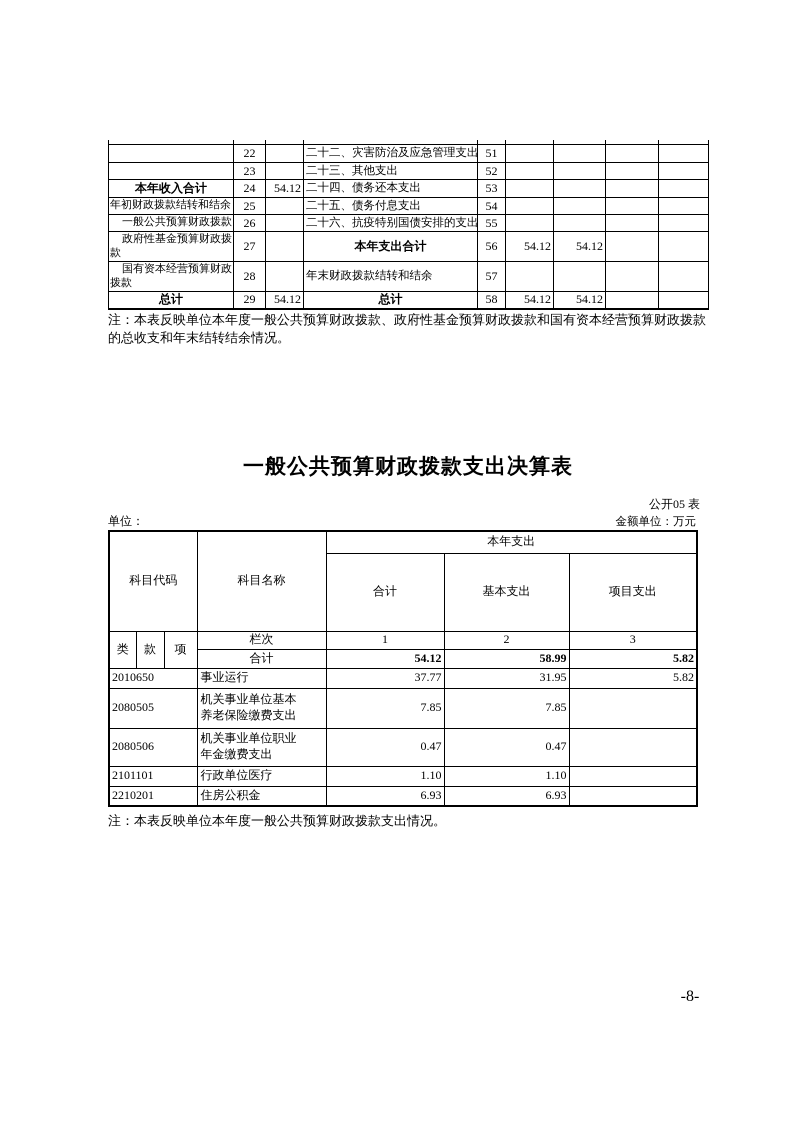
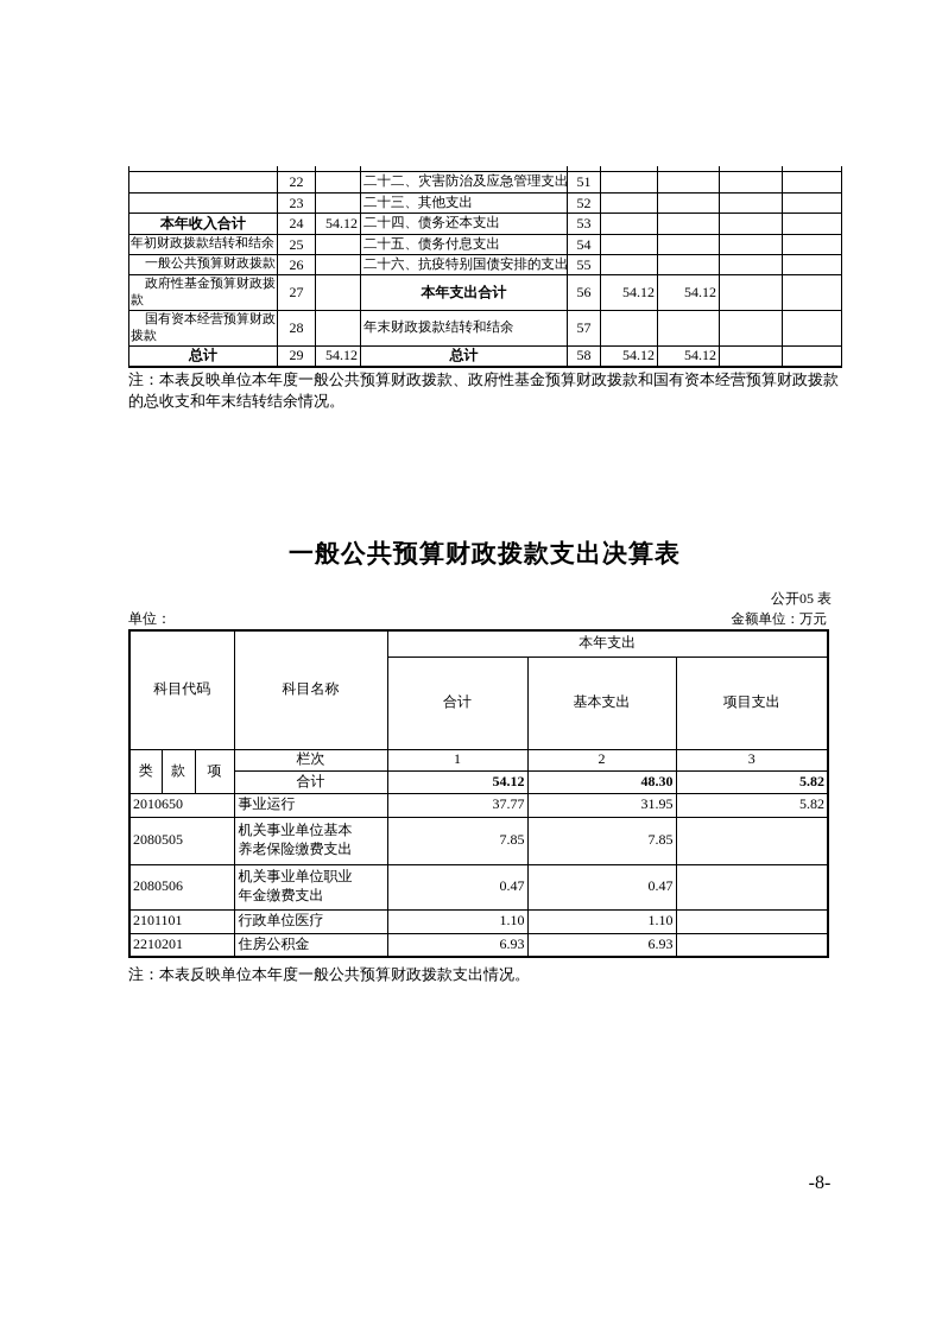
  	22		二十二、灾害防治及应急管理支出	51
  	23		二十三、其他支出	52
  本年收入合计	24	54.12	二十四、债务还本支出	53
  年初财政拨款结转和结余	25		二十五、债务付息支出	54
  一般公共预算财政拨款	26		二十六、抗疫特别国债安排的支出	55
  政府性基金预算财政拨款	27		本年支出合计	56	54.12	54.12
  国有资本经营预算财政拨款	28		年末财政拨款结转和结余	57
  总计	29	54.12	总计	58	54.12	54.12
  注：本表反映单位本年度一般公共预算财政拨款、政府性基金预算财政拨款和国有资本经营预算财政拨款的总收支和年末结转结余情况。
  一般公共预算财政拨款支出决算表
  公开05 表
  单位：
  金额单位：万元
  科目代码	科目名称	本年支出
  合计	基本支出	项目支出
  类	款	项	栏次	1	2	3
- 合计	54.12	58.99	5.82
+ 合计	54.12	48.30	5.82
  2010650	事业运行	37.77	31.95	5.82
  2080505	机关事业单位基本养老保险缴费支出	7.85	7.85
  2080506	机关事业单位职业年金缴费支出	0.47	0.47
  2101101	行政单位医疗	1.10	1.10
  2210201	住房公积金	6.93	6.93
  注：本表反映单位本年度一般公共预算财政拨款支出情况。
  -8-
